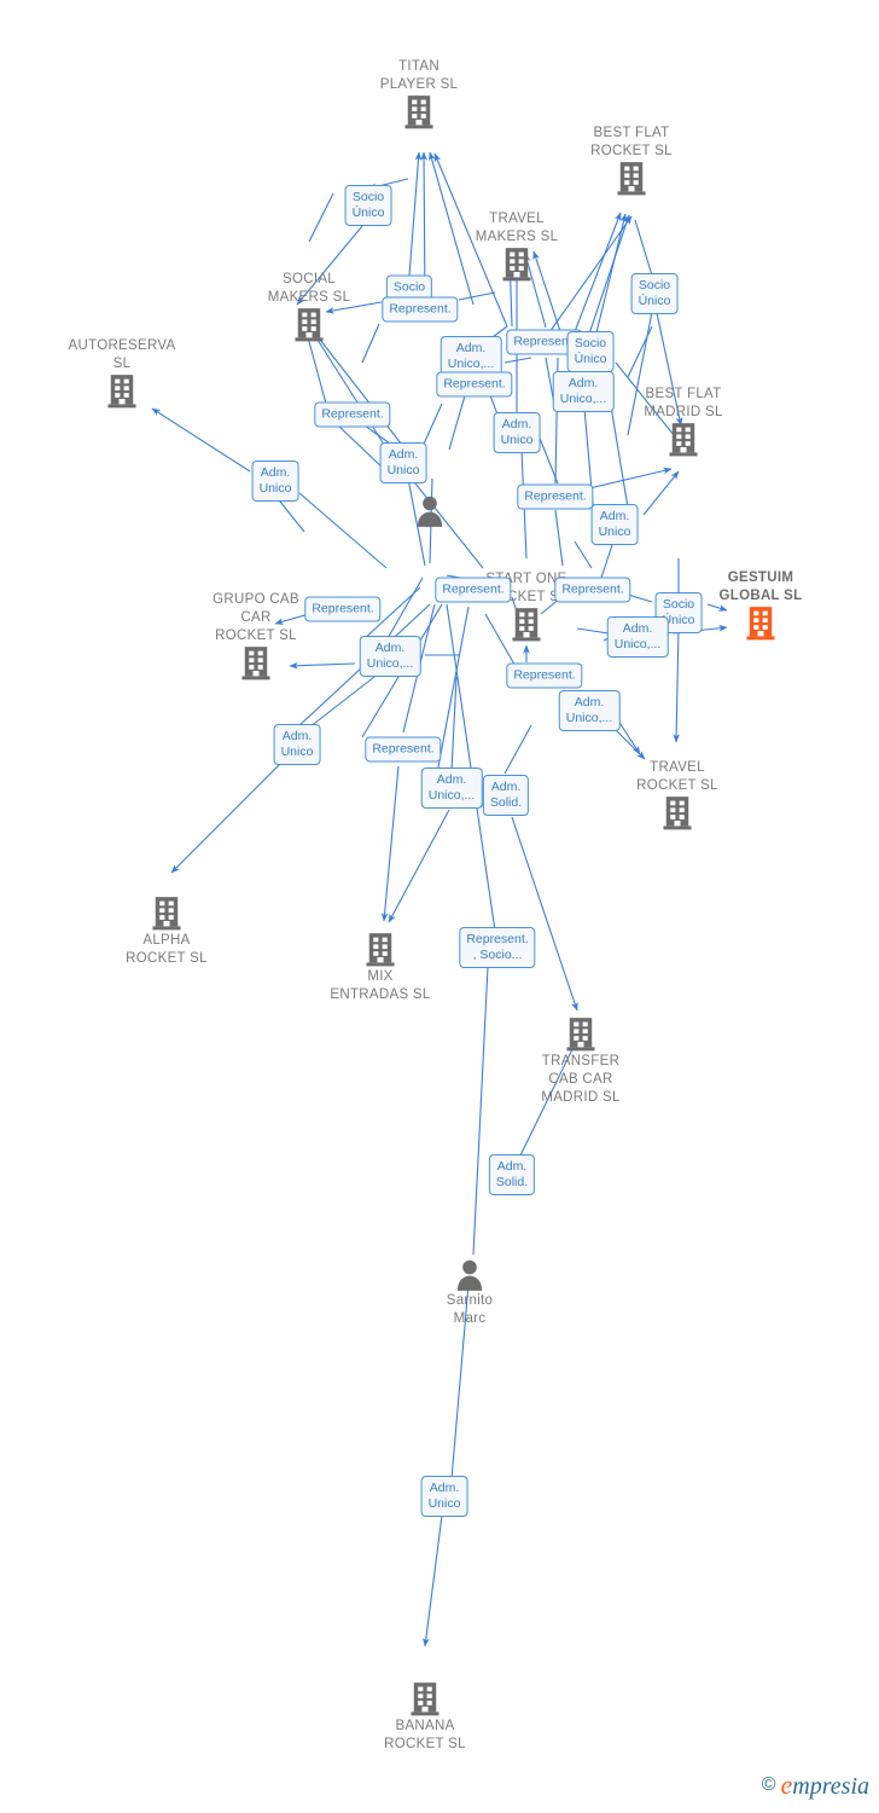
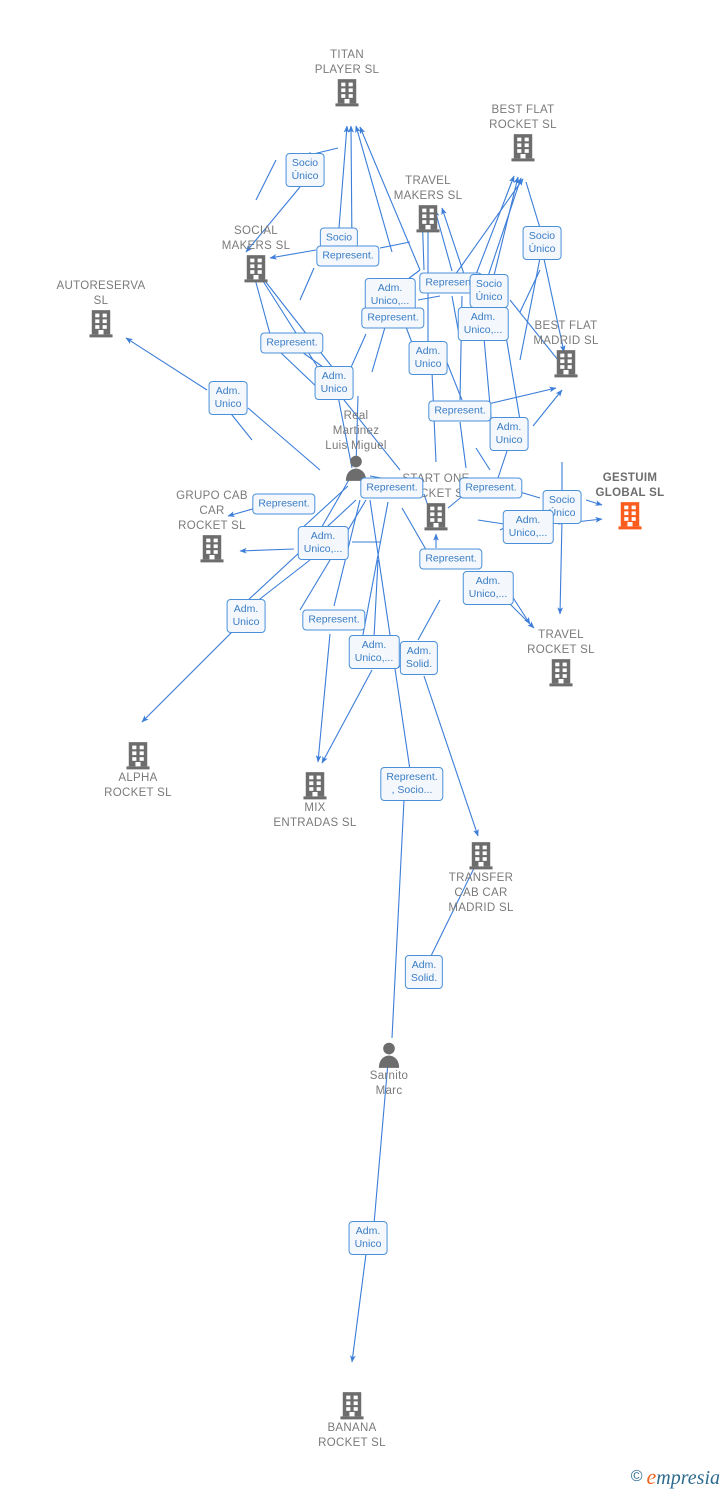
  TITAN
  PLAYER SL
  BEST FLAT
  ROCKET SL
  TRAVEL
  MAKERS SL
  SOCIAL
  MAKERS SL
  AUTORESERVA
  SL
  BEST FLAT
  MADRID SL
+ Real
+ Martinez
+ Luis Miguel
  GESTUIM
  GLOBAL SL
  GRUPO CAB
  CAR
  ROCKET SL
  TRAVEL
  ROCKET SL
  ALPHA
  ROCKET SL
  MIX
  ENTRADAS SL
  TRANSFER
  CAB CAR
  MADRID SL
  Sarnito
  Marc
  BANANA
  ROCKET SL
  Socio
  Único
  Socio
  Represent.
  Socio
  Único
  Represen
  Socio
  Único
  Adm.
  Unico,...
  Represent.
  Adm.
  Unico,...
  Represent.
  Adm.
  Unico
  Adm.
  Unico
  Adm.
  Unico
  Represent.
  Adm.
  Unico
  Represent.
  Represent.
  Socio
  nico
  Represent.
  Adm.
  Unico,...
  Adm.
  Unico,...
  Represent.
  Adm.
  Unico,...
  Adm.
  Unico
  Represent.
  Adm.
  Unico,...
  Adm.
  Solid.
  Represent.
  , Socio...
  Adm.
  Solid.
  Adm.
  Unico
  ©
  empresia
